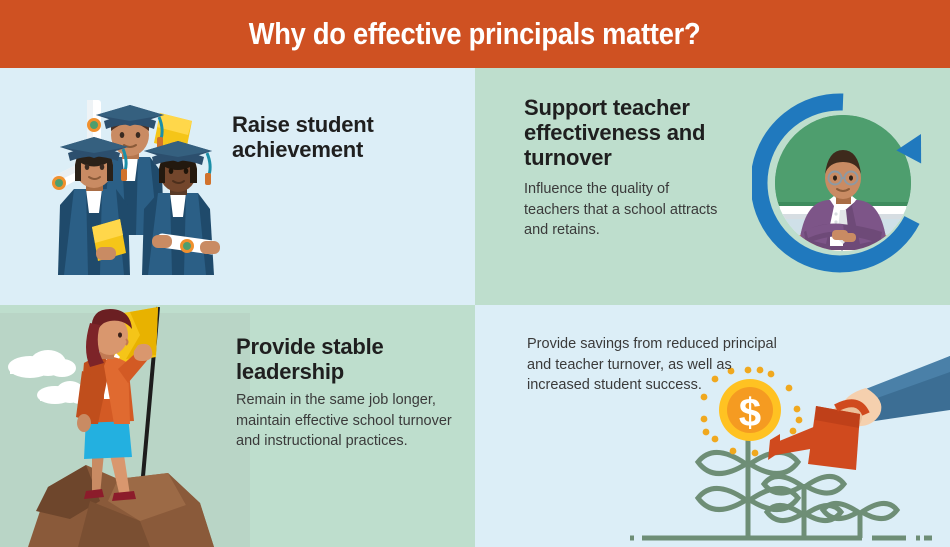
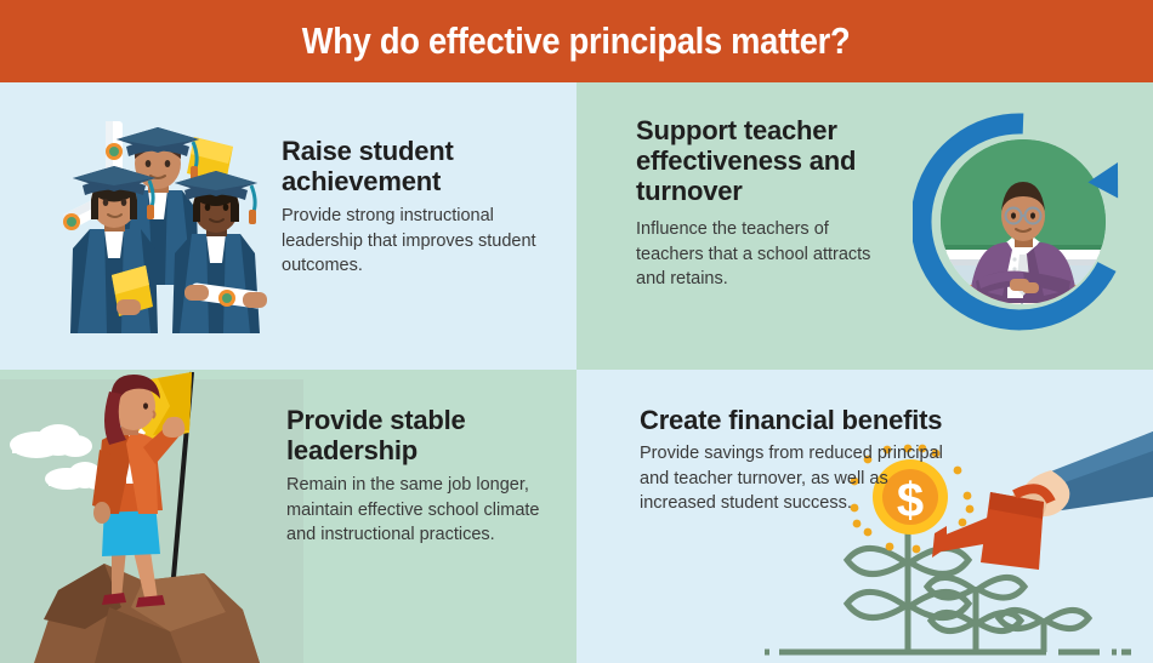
  Why do effective principals matter?
  $
  Raise student achievement
+ Provide strong instructional leadership that improves student outcomes.
  Support teacher effectiveness and turnover
- Influence the quality of teachers that a school attracts and retains.
+ Influence the teachers of teachers that a school attracts and retains.
  Provide stable leadership
- Remain in the same job longer, maintain effective school turnover and instructional practices.
+ Remain in the same job longer, maintain effective school climate and instructional practices.
+ Create financial benefits
  Provide savings from reduced principal and teacher turnover, as well as increased student success.
